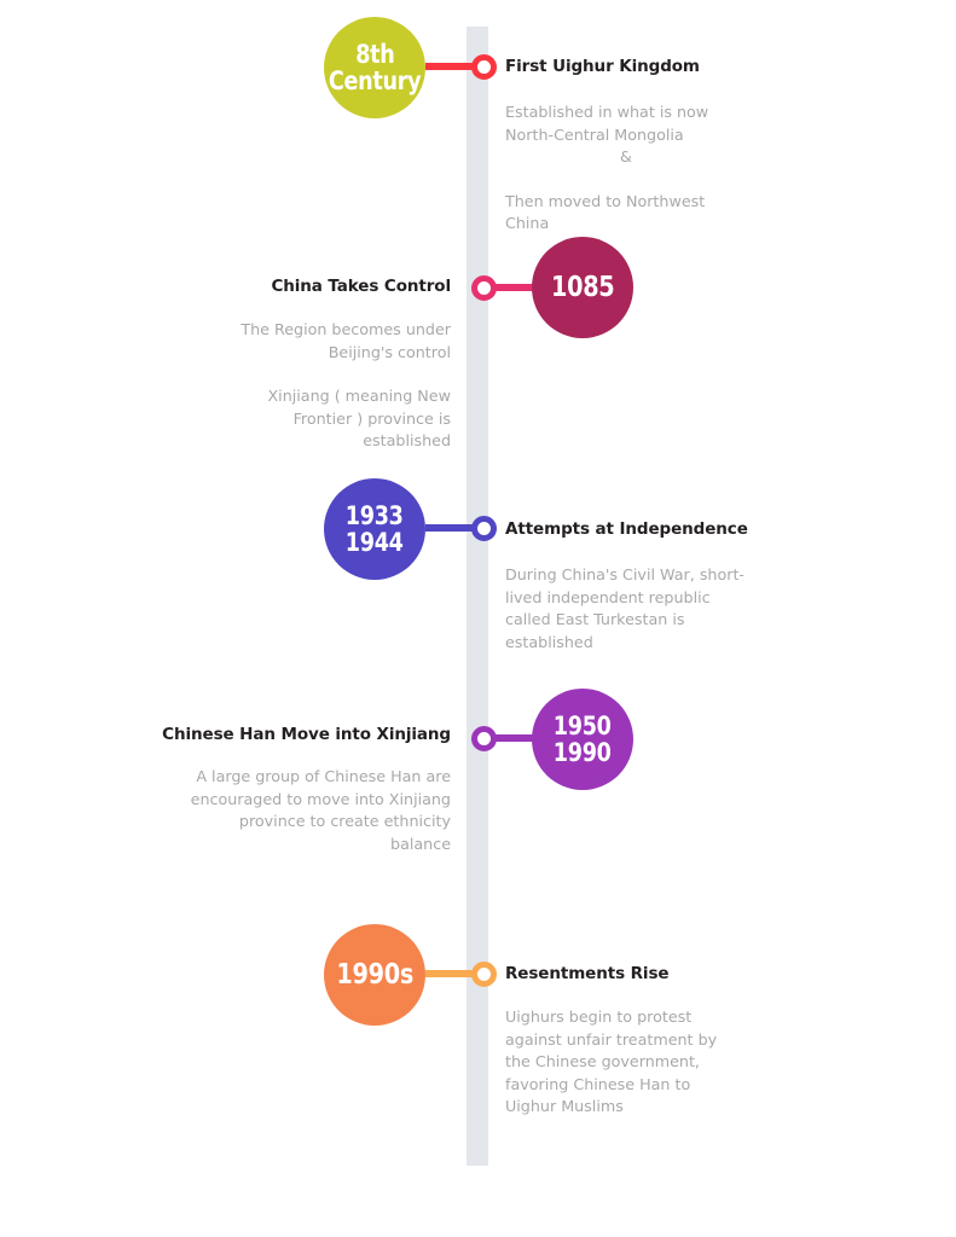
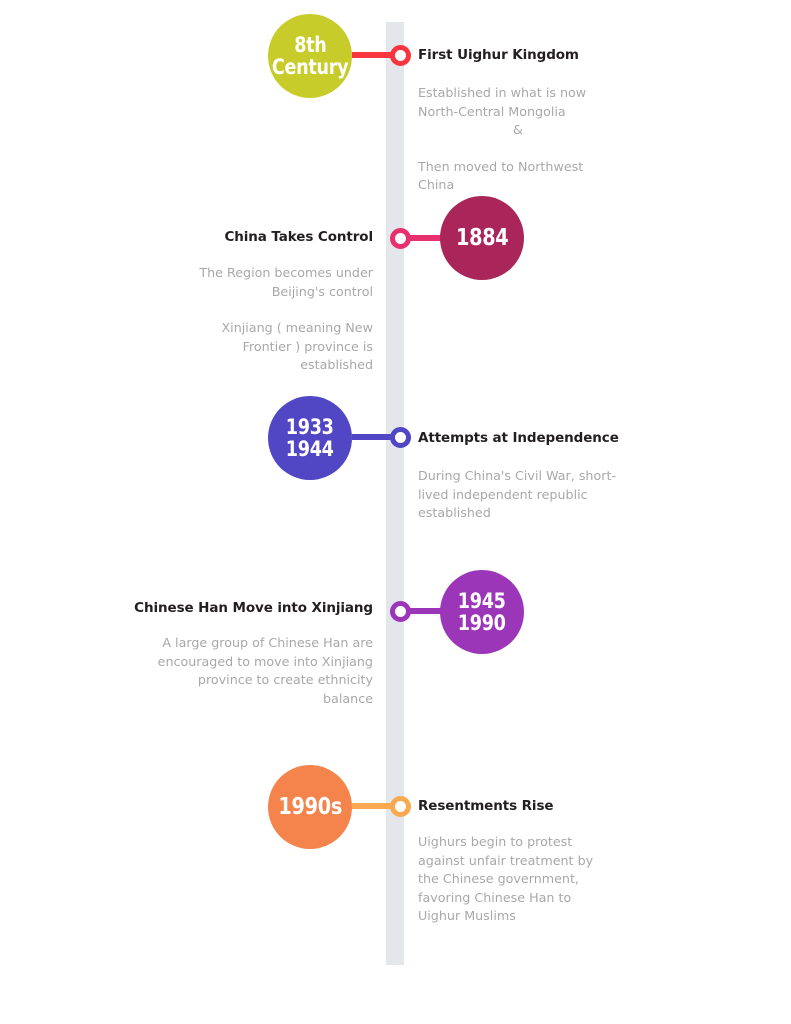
  8th
  Century
  First Uighur Kingdom
  Established in what is now
  North-Central Mongolia
  &
  Then moved to Northwest
  China
- 1085
+ 1884
  China Takes Control
  The Region becomes under
  Beijing's control
  Xinjiang ( meaning New
  Frontier ) province is
  established
  1933
  1944
  Attempts at Independence
  During China's Civil War, short-
  lived independent republic
- called East Turkestan is
  established
- 1950
+ 1945
  1990
  Chinese Han Move into Xinjiang
  A large group of Chinese Han are
  encouraged to move into Xinjiang
  province to create ethnicity
  balance
  1990s
  Resentments Rise
  Uighurs begin to protest
  against unfair treatment by
  the Chinese government,
  favoring Chinese Han to
  Uighur Muslims
